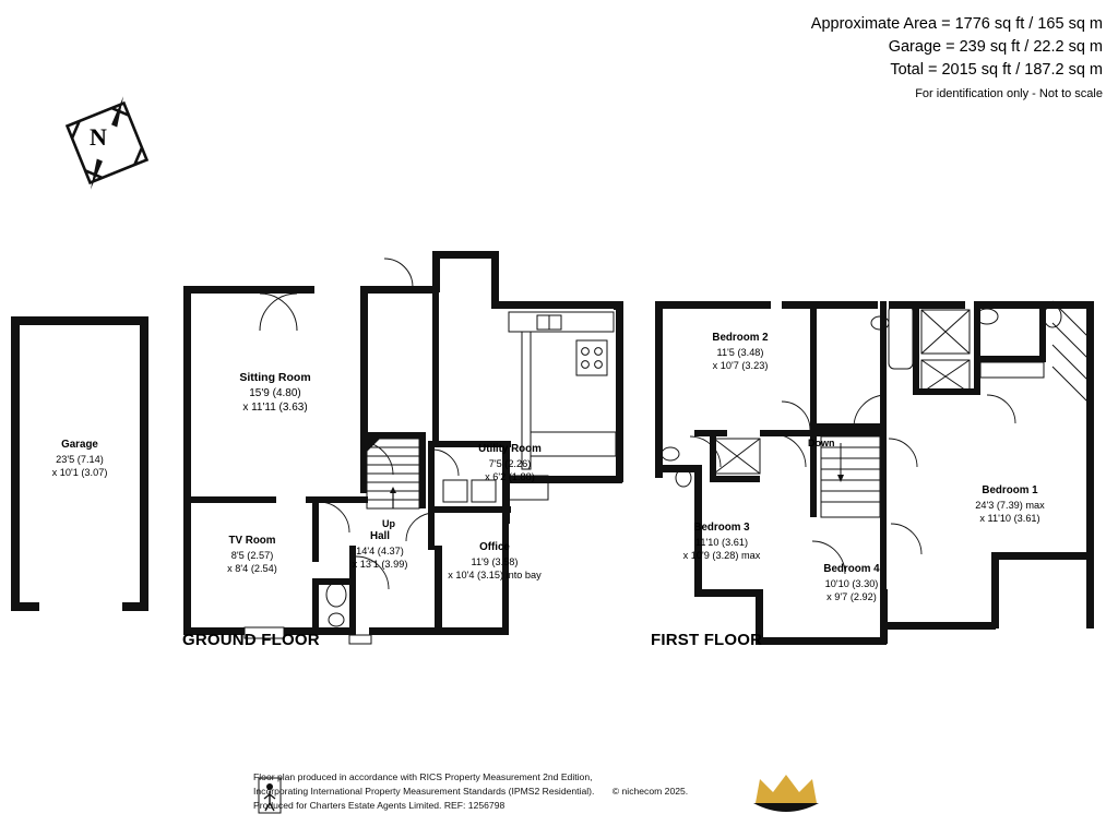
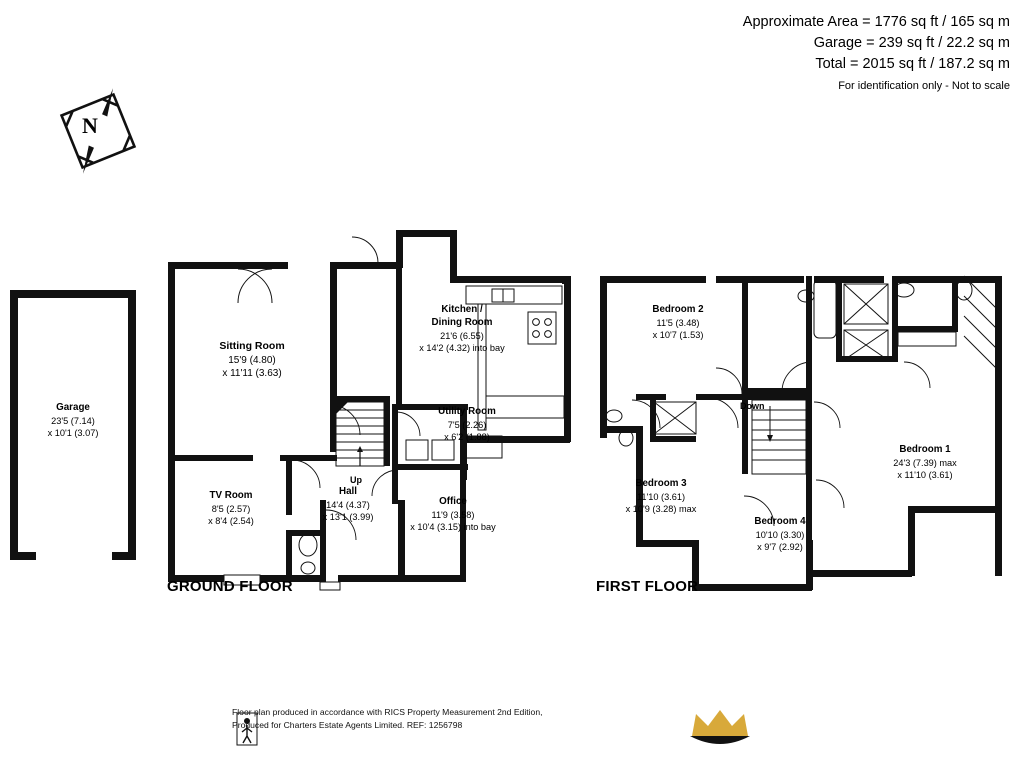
  Approximate Area = 1776 sq ft / 165 sq m
  Garage = 239 sq ft / 22.2 sq m
  Total = 2015 sq ft / 187.2 sq m
  For identification only - Not to scale
  N
  Garage
  23'5 (7.14)
  x 10'1 (3.07)
  Sitting Room
  15'9 (4.80)
  x 11'11 (3.63)
+ Kitchen /
+ Dining Room
+ 21'6 (6.55)
+ x 14'2 (4.32) into bay
  Utility Room
  7'5 (2.26)
  x 6'2 (1.88)
  TV Room
  8'5 (2.57)
  x 8'4 (2.54)
  Hall
  14'4 (4.37)
  x 13'1 (3.99)
  Office
  11'9 (3.58)
  x 10'4 (3.15) into bay
  Up
  GROUND FLOOR
  Bedroom 2
  11'5 (3.48)
- x 10'7 (3.23)
+ x 10'7 (1.53)
  Bedroom 1
  24'3 (7.39) max
  x 11'10 (3.61)
  Bedroom 3
  11'10 (3.61)
  x 10'9 (3.28) max
  Bedroom 4
  10'10 (3.30)
  x 9'7 (2.92)
  Down
  FIRST FLOOR
  Floor plan produced in accordance with RICS Property Measurement 2nd Edition,
- Incorporating International Property Measurement Standards (IPMS2 Residential). © nichecom 2025.
  Produced for Charters Estate Agents Limited. REF: 1256798
